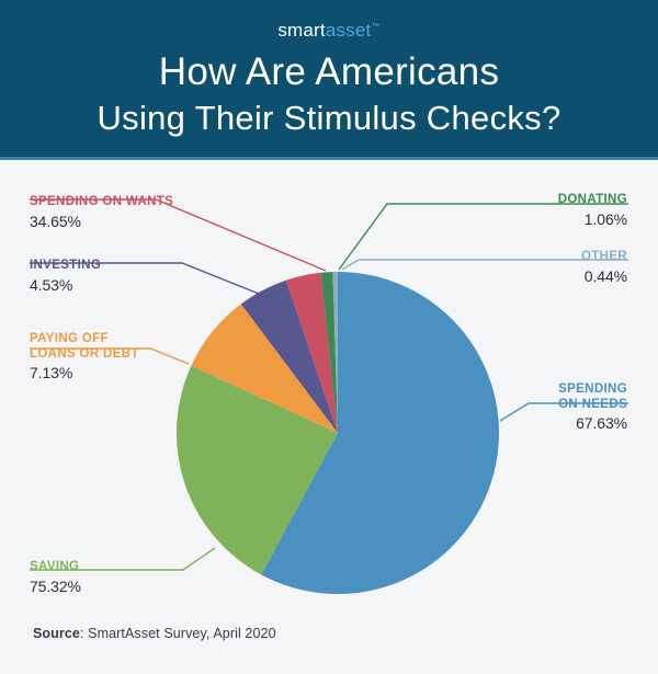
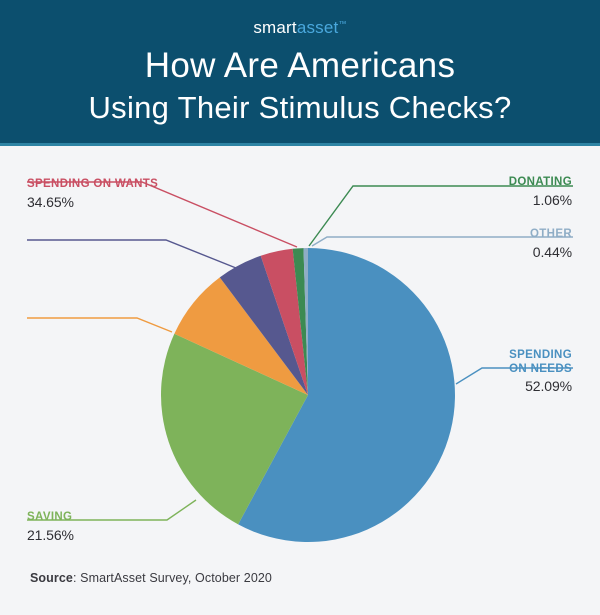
  smartasset™
  How Are Americans
  Using Their Stimulus Checks?
  SPENDING ON WANTS
  34.65%
- INVESTING
- 4.53%
- PAYING OFF
- LOANS OR DEBT
- 7.13%
  SAVING
- 75.32%
+ 21.56%
  DONATING
  1.06%
  OTHER
  0.44%
  SPENDING
  ON NEEDS
- 67.63%
+ 52.09%
- Source: SmartAsset Survey, April 2020
+ Source: SmartAsset Survey, October 2020
